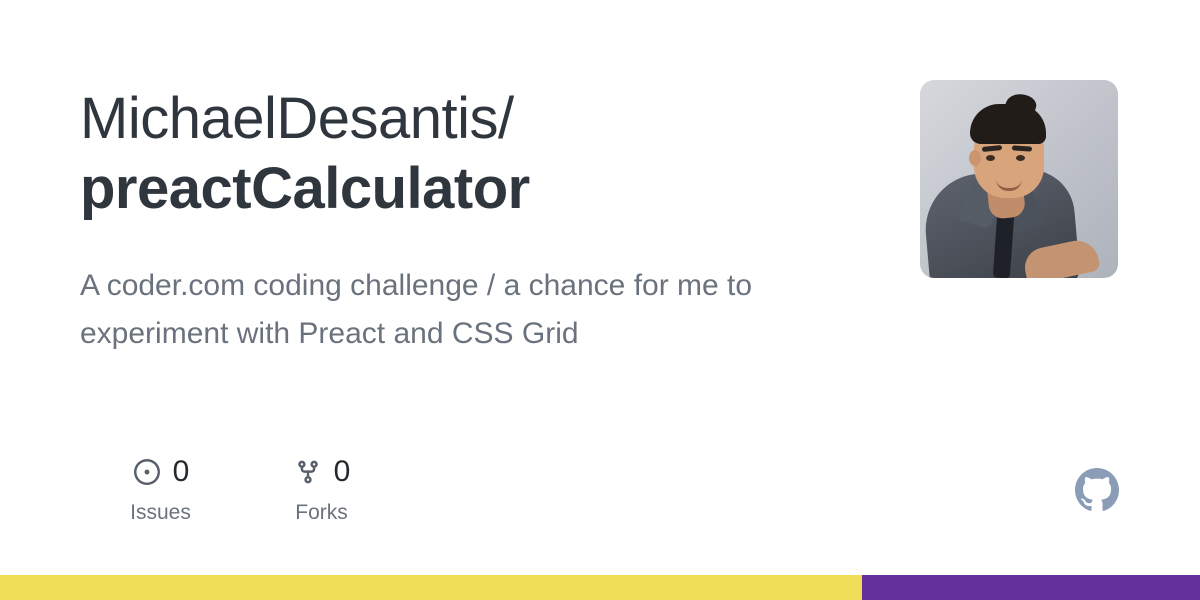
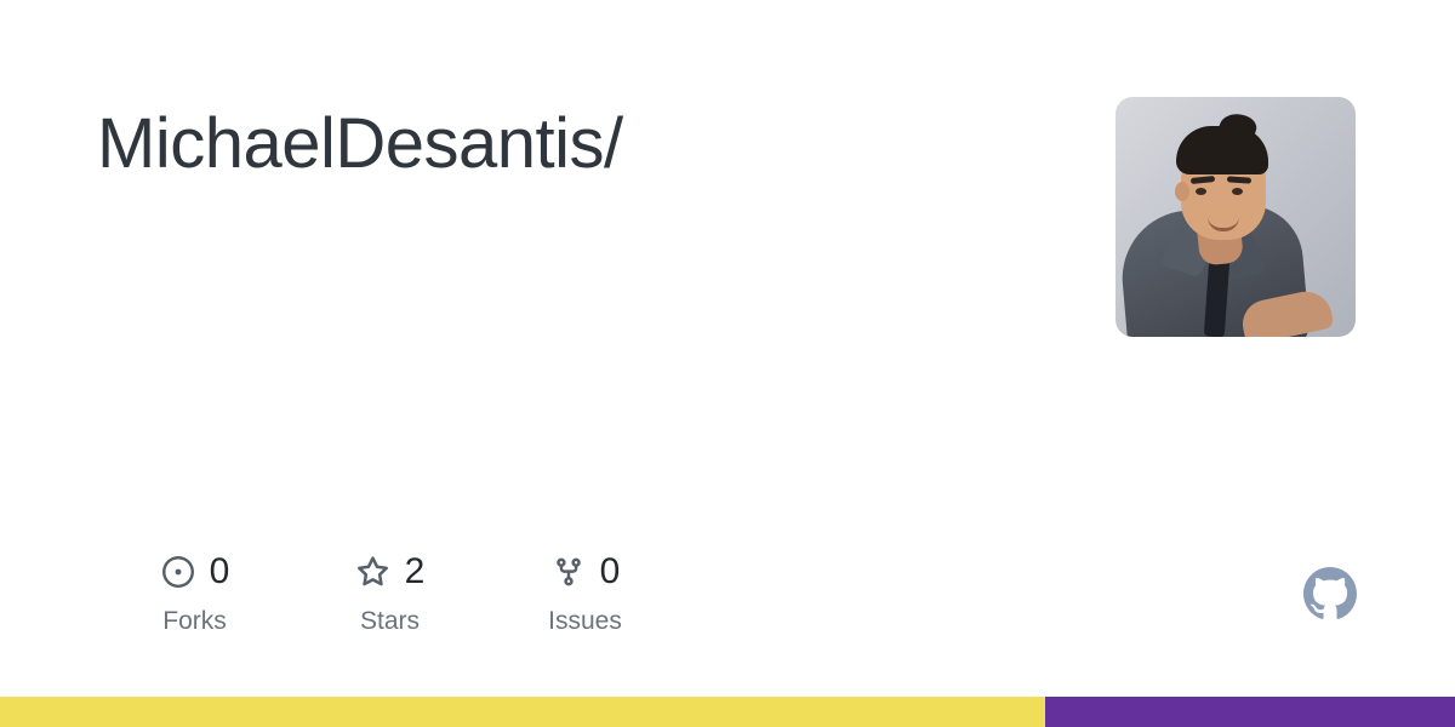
  MichaelDesantis/
- preactCalculator
- A coder.com coding challenge / a chance for me to experiment with Preact and CSS Grid
  0
- Issues
+ Forks
+ 2
+ Stars
  0
- Forks
+ Issues
